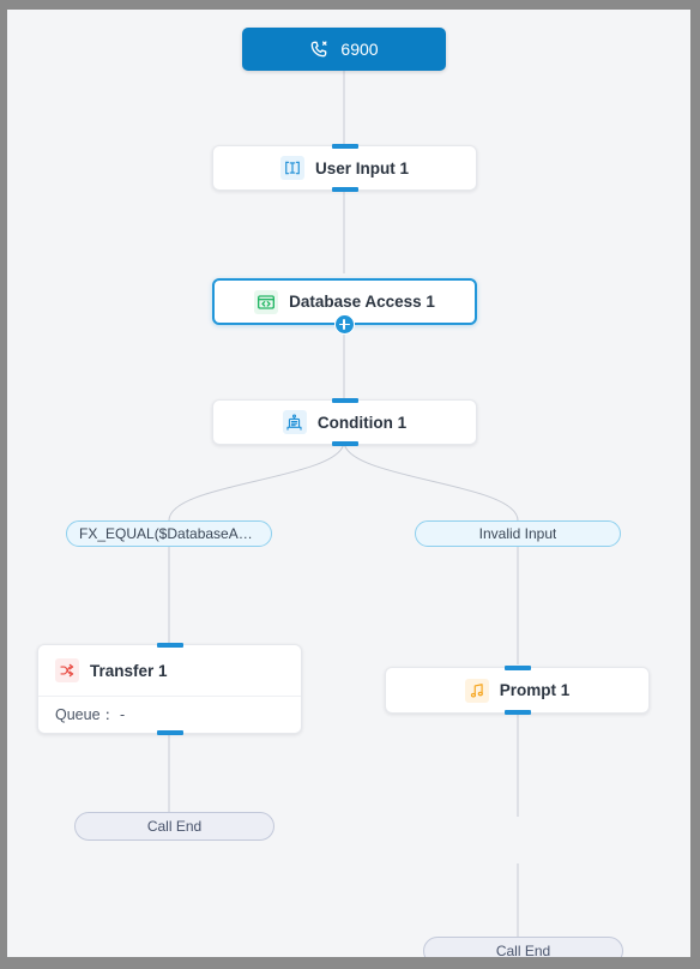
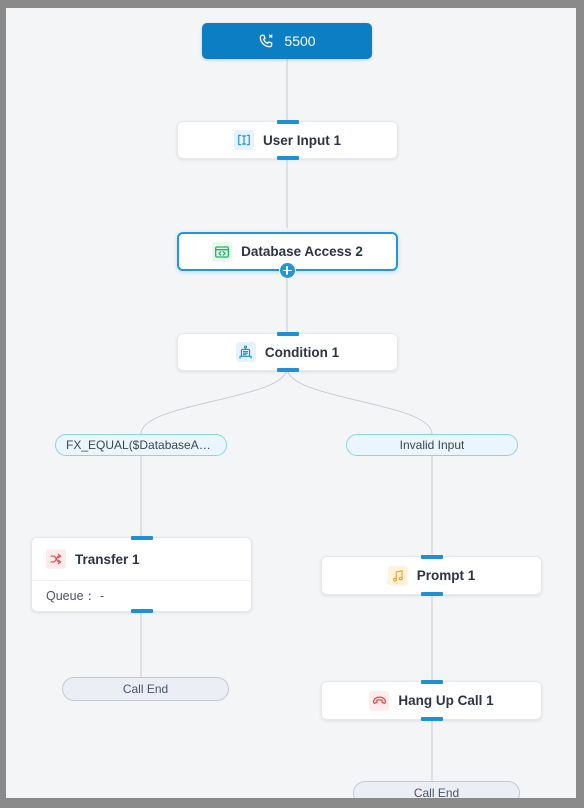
- 6900
+ 5500
  User Input 1
- Database Access 1
+ Database Access 2
  Condition 1
  FX_EQUAL($DatabaseAcc
  Invalid Input
  Transfer 1
  Queue： -
  Prompt 1
+ Hang Up Call 1
  Call End
  Call End
